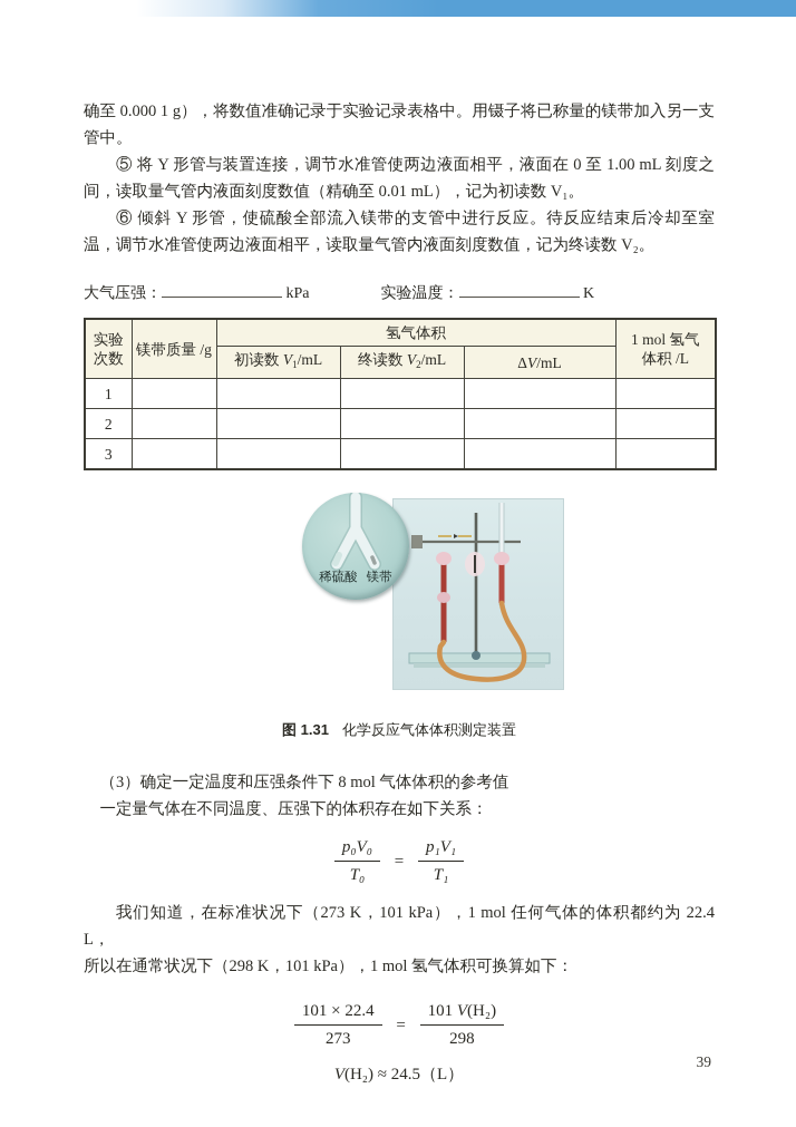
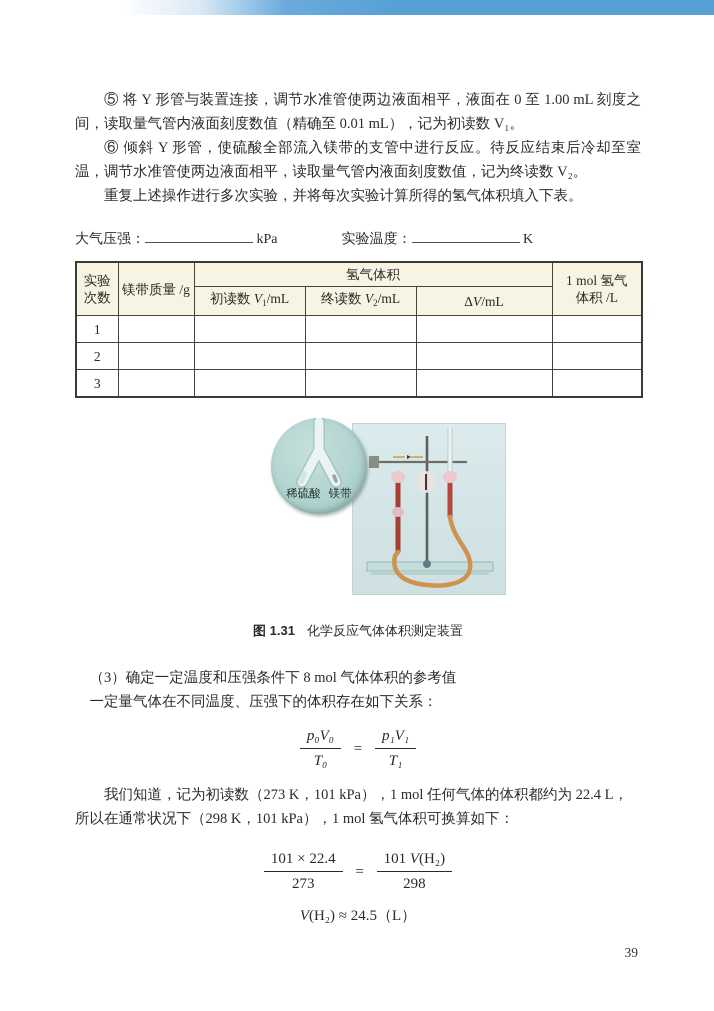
- 确至 0.000 1 g），将数值准确记录于实验记录表格中。用镊子将已称量的镁带加入另一支管中。
  ⑤ 将 Y 形管与装置连接，调节水准管使两边液面相平，液面在 0 至 1.00 mL 刻度之间，读取量气管内液面刻度数值（精确至 0.01 mL），记为初读数 V₁。
  ⑥ 倾斜 Y 形管，使硫酸全部流入镁带的支管中进行反应。待反应结束后冷却至室温，调节水准管使两边液面相平，读取量气管内液面刻度数值，记为终读数 V₂。
+ 重复上述操作进行多次实验，并将每次实验计算所得的氢气体积填入下表。
  大气压强： kPa 实验温度： K
  实验次数	镁带质量 /g	氢气体积	1 mol 氢气体积 /L
  初读数 V1/mL	终读数 V2/mL	ΔV/mL
  1
  2
  3
  稀硫酸 镁带
  图 1.31 化学反应气体体积测定装置
  （3）确定一定温度和压强条件下 8 mol 气体体积的参考值
  一定量气体在不同温度、压强下的体积存在如下关系：
  p₀V₀
  T₀
  =
  p₁V₁
  T₁
- 我们知道，在标准状况下（273 K，101 kPa），1 mol 任何气体的体积都约为 22.4 L，
+ 我们知道，记为初读数（273 K，101 kPa），1 mol 任何气体的体积都约为 22.4 L，
  所以在通常状况下（298 K，101 kPa），1 mol 氢气体积可换算如下：
  101 × 22.4
  273
  =
  101 V(H₂)
  298
  V(H₂) ≈ 24.5（L）
  39
